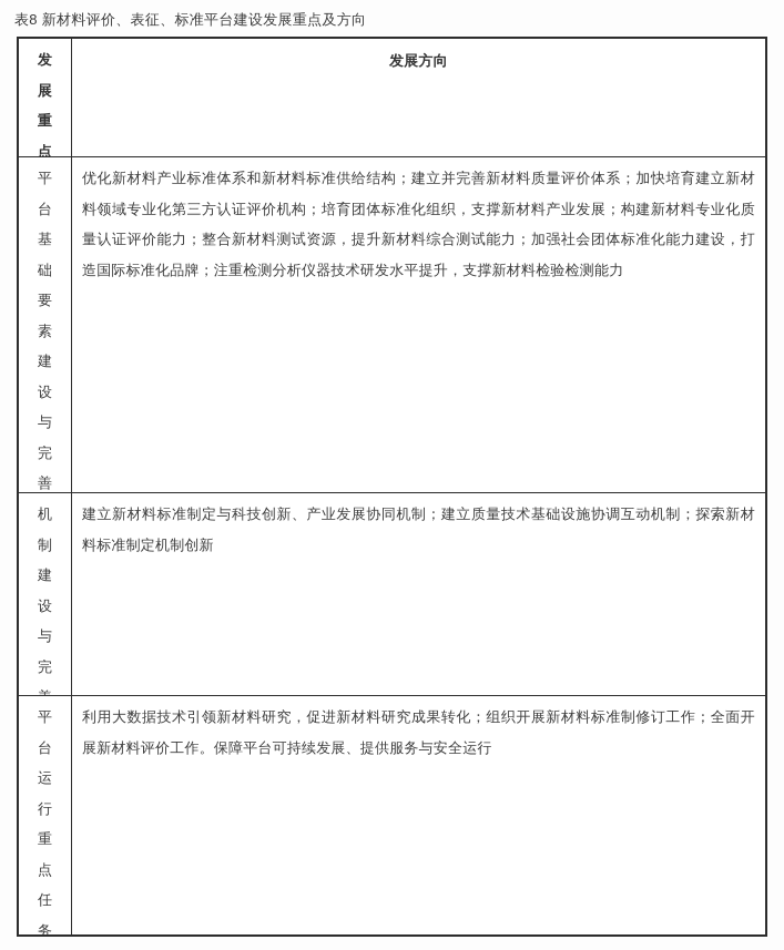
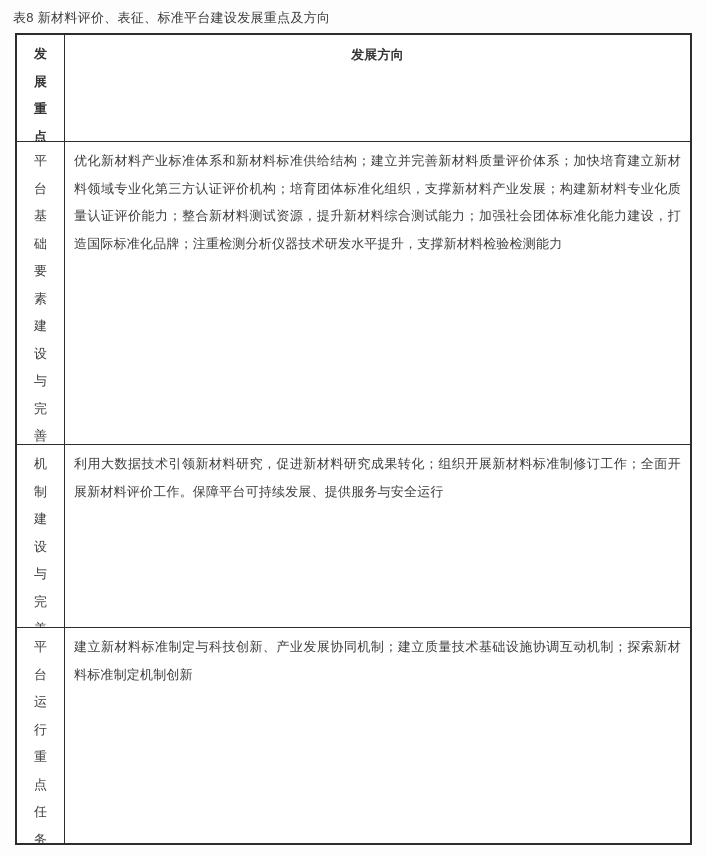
  表8 新材料评价、表征、标准平台建设发展重点及方向
  发展重点
  发展方向
  平台基础要素建设与完善
  优化新材料产业标准体系和新材料标准供给结构；建立并完善新材料质量评价体系；加快培育建立新材料领域专业化第三方认证评价机构；培育团体标准化组织，支撑新材料产业发展；构建新材料专业化质量认证评价能力；整合新材料测试资源，提升新材料综合测试能力；加强社会团体标准化能力建设，打造国际标准化品牌；注重检测分析仪器技术研发水平提升，支撑新材料检验检测能力
  机制建设与完
- 建立新材料标准制定与科技创新、产业发展协同机制；建立质量技术基础设施协调互动机制；探索新材料标准制定机制创新
+ 利用大数据技术引领新材料研究，促进新材料研究成果转化；组织开展新材料标准制修订工作；全面开展新材料评价工作。保障平台可持续发展、提供服务与安全运行
  平台运行重点任务
- 利用大数据技术引领新材料研究，促进新材料研究成果转化；组织开展新材料标准制修订工作；全面开展新材料评价工作。保障平台可持续发展、提供服务与安全运行
+ 建立新材料标准制定与科技创新、产业发展协同机制；建立质量技术基础设施协调互动机制；探索新材料标准制定机制创新
